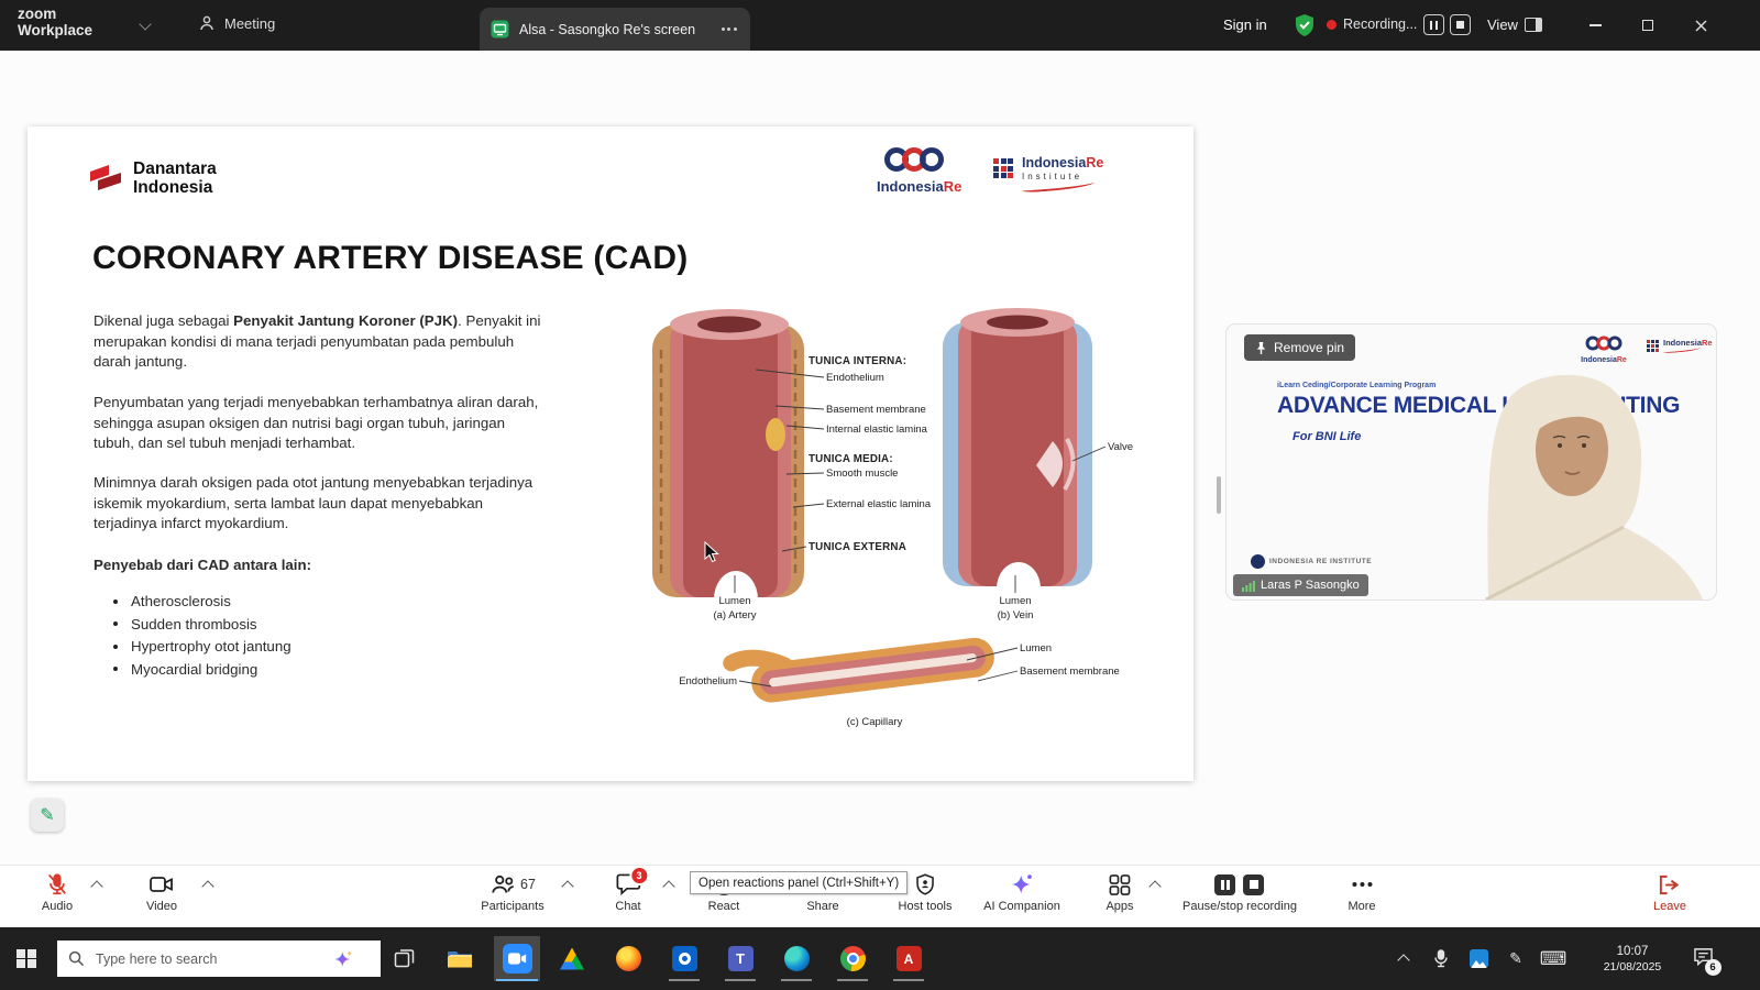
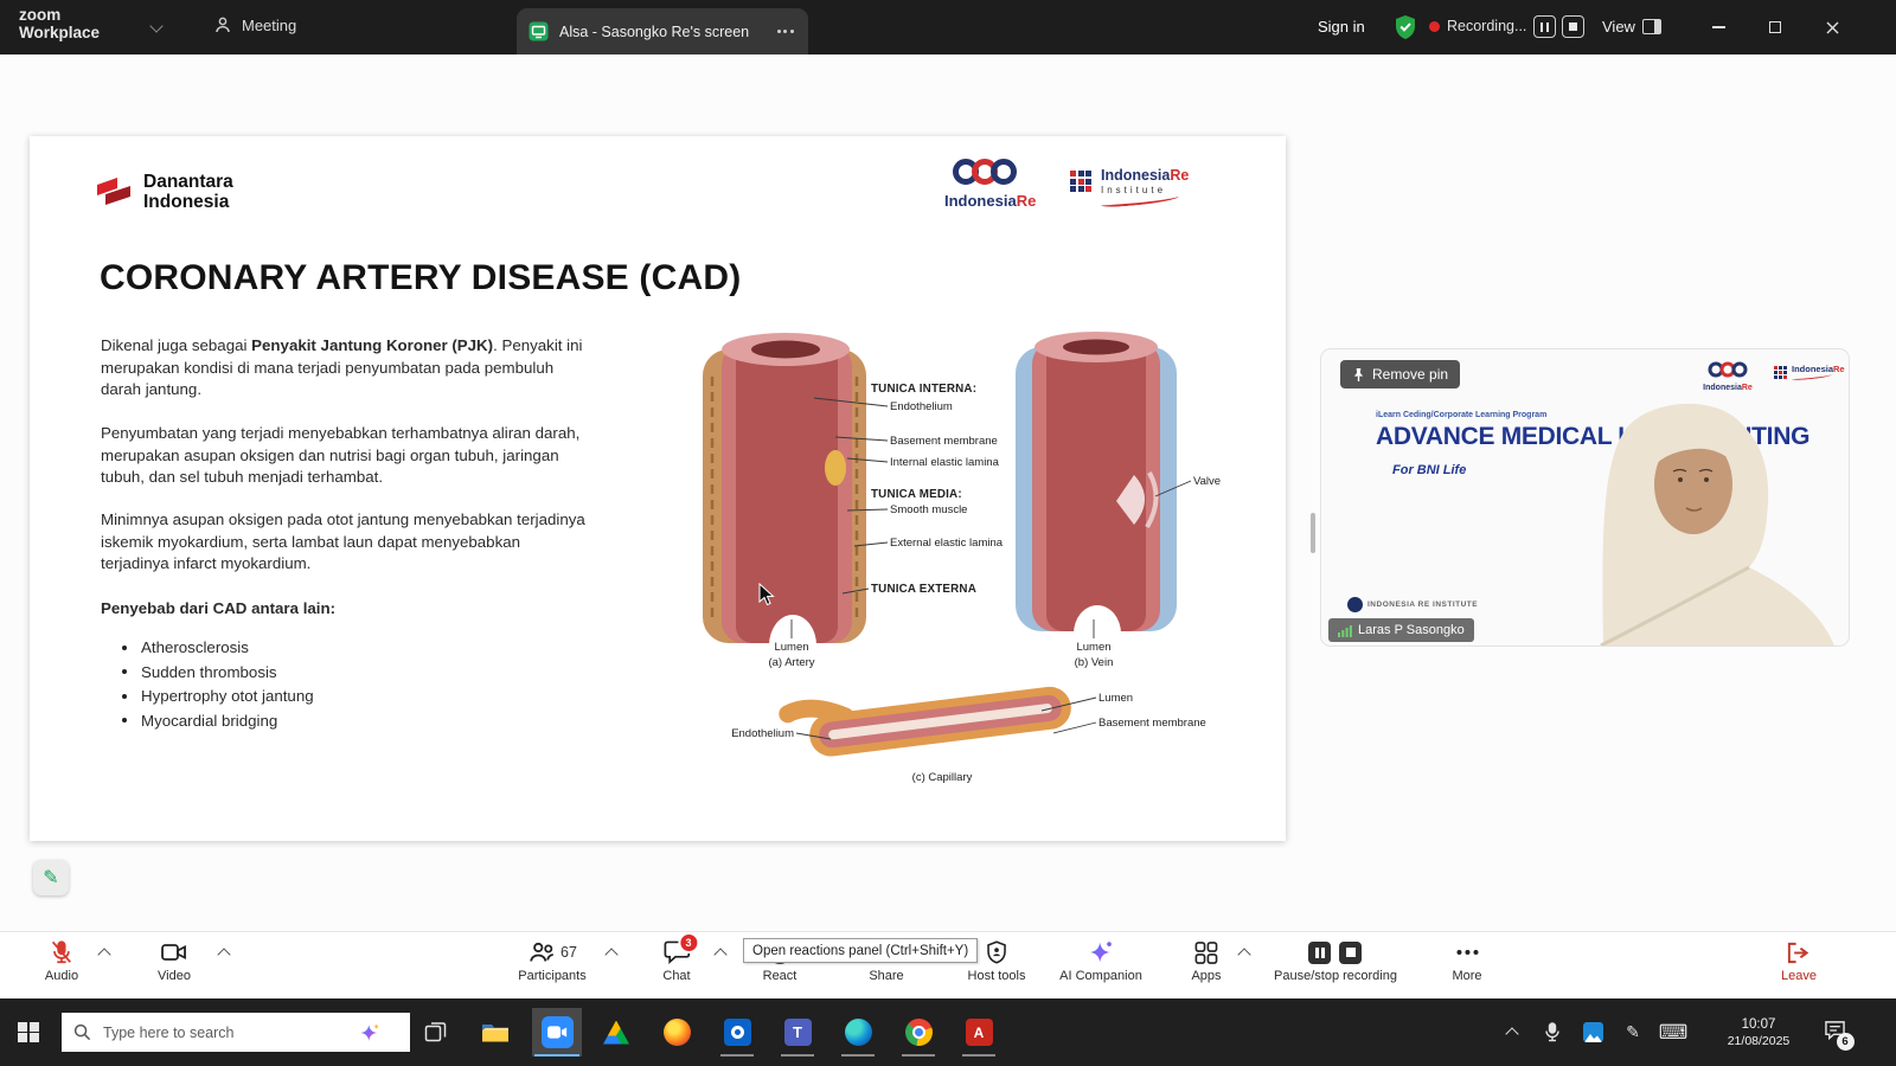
  zoom
  Workplace
  Meeting
  Alsa - Sasongko Re's screen
  Sign in
  Recording...
  View
  Danantara
  Indonesia
  IndonesiaRe
  IndonesiaRe
  Institute
  CORONARY ARTERY DISEASE (CAD)
  Dikenal juga sebagai Penyakit Jantung Koroner (PJK). Penyakit ini merupakan kondisi di mana terjadi penyumbatan pada pembuluh darah jantung.
- Penyumbatan yang terjadi menyebabkan terhambatnya aliran darah, sehingga asupan oksigen dan nutrisi bagi organ tubuh, jaringan tubuh, dan sel tubuh menjadi terhambat.
+ Penyumbatan yang terjadi menyebabkan terhambatnya aliran darah, merupakan asupan oksigen dan nutrisi bagi organ tubuh, jaringan tubuh, dan sel tubuh menjadi terhambat.
- Minimnya darah oksigen pada otot jantung menyebabkan terjadinya iskemik myokardium, serta lambat laun dapat menyebabkan terjadinya infarct myokardium.
+ Minimnya asupan oksigen pada otot jantung menyebabkan terjadinya iskemik myokardium, serta lambat laun dapat menyebabkan terjadinya infarct myokardium.
  Penyebab dari CAD antara lain:
  Atherosclerosis
  Sudden thrombosis
  Hypertrophy otot jantung
  Myocardial bridging
  TUNICA INTERNA:
  Endothelium
  Basement membrane
  Internal elastic lamina
  TUNICA MEDIA:
  Smooth muscle
  External elastic lamina
  TUNICA EXTERNA
  Valve
  Lumen
  (a) Artery
  Lumen
  (b) Vein
  Lumen
  Basement membrane
  Endothelium
  (c) Capillary
  ✎
  For BNI Life
  IndonesiaRe
  Remove pin
  Laras P Sasongko
  Audio
  Video
  67
  Participants
  3
  Chat
  React
  Share
  Host tools
  AI Companion
  Apps
  Pause/stop recording
  More
  Leave
  Open reactions panel (Ctrl+Shift+Y)
  Type here to search
  T
  A
  ✎
  ⌨
  10:07
  21/08/2025
  6
